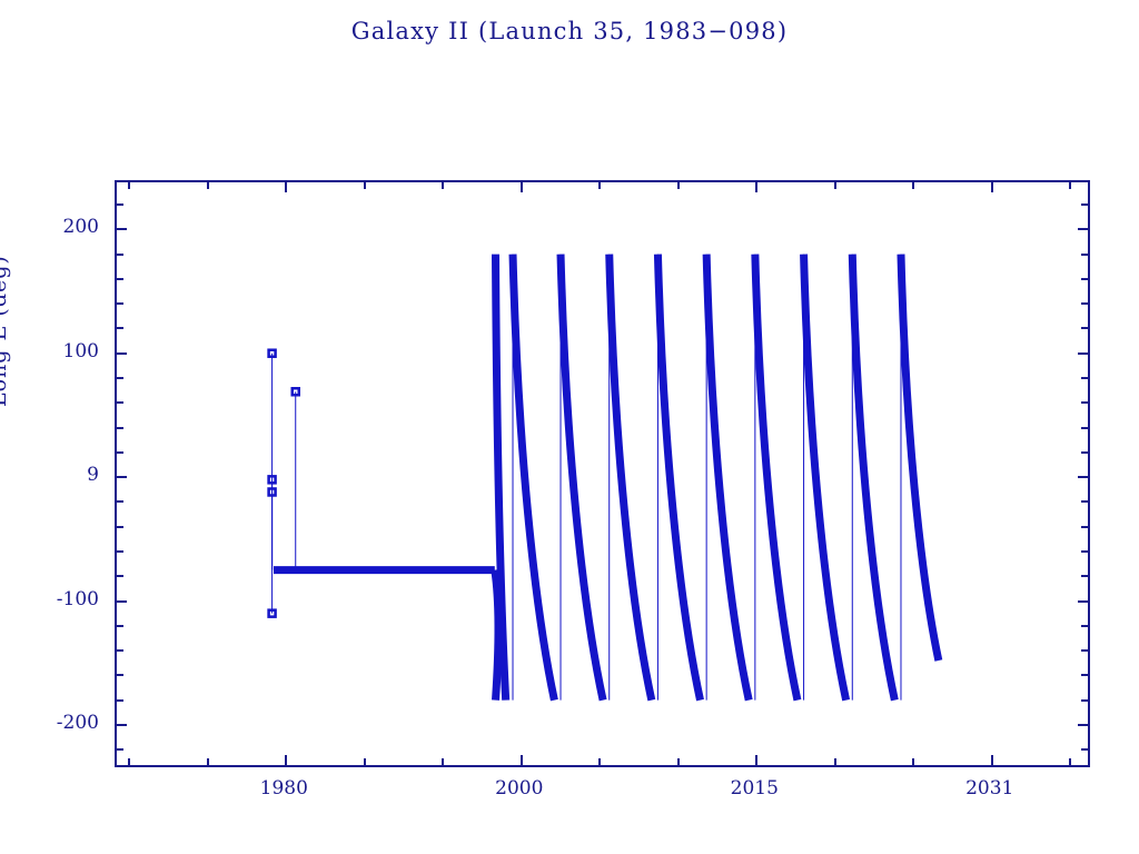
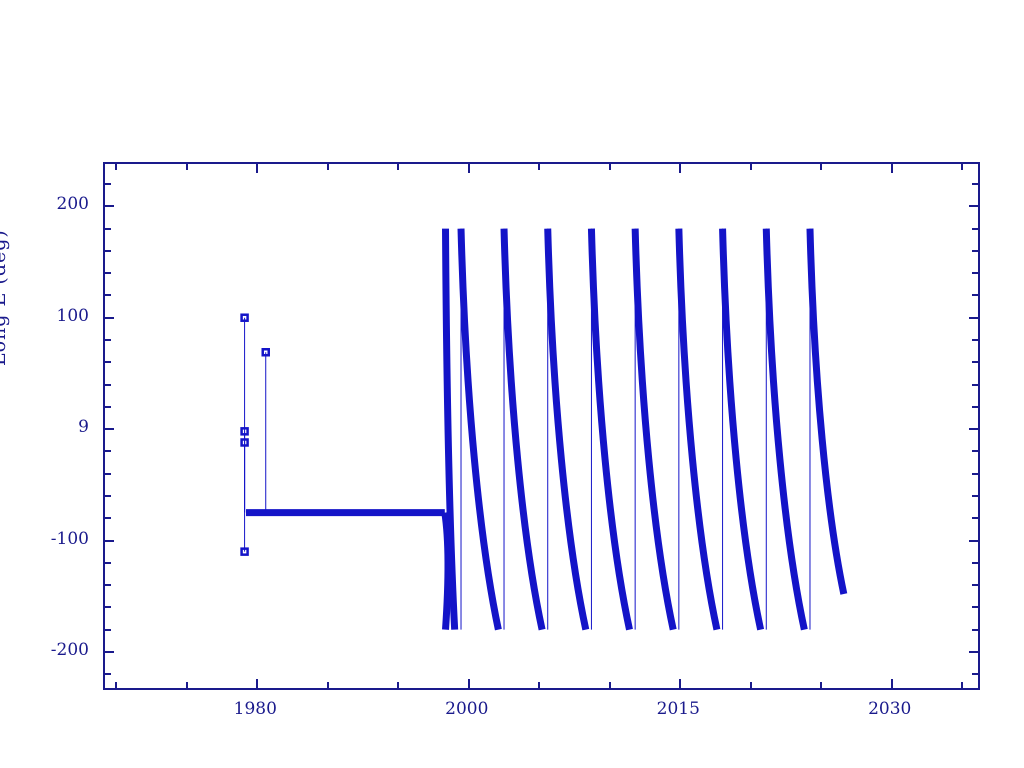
- Galaxy II (Launch 35, 1983−098)
  200
  100
  9
  -100
  -200
  1980
  2000
  2015
- 2031
+ 2030
